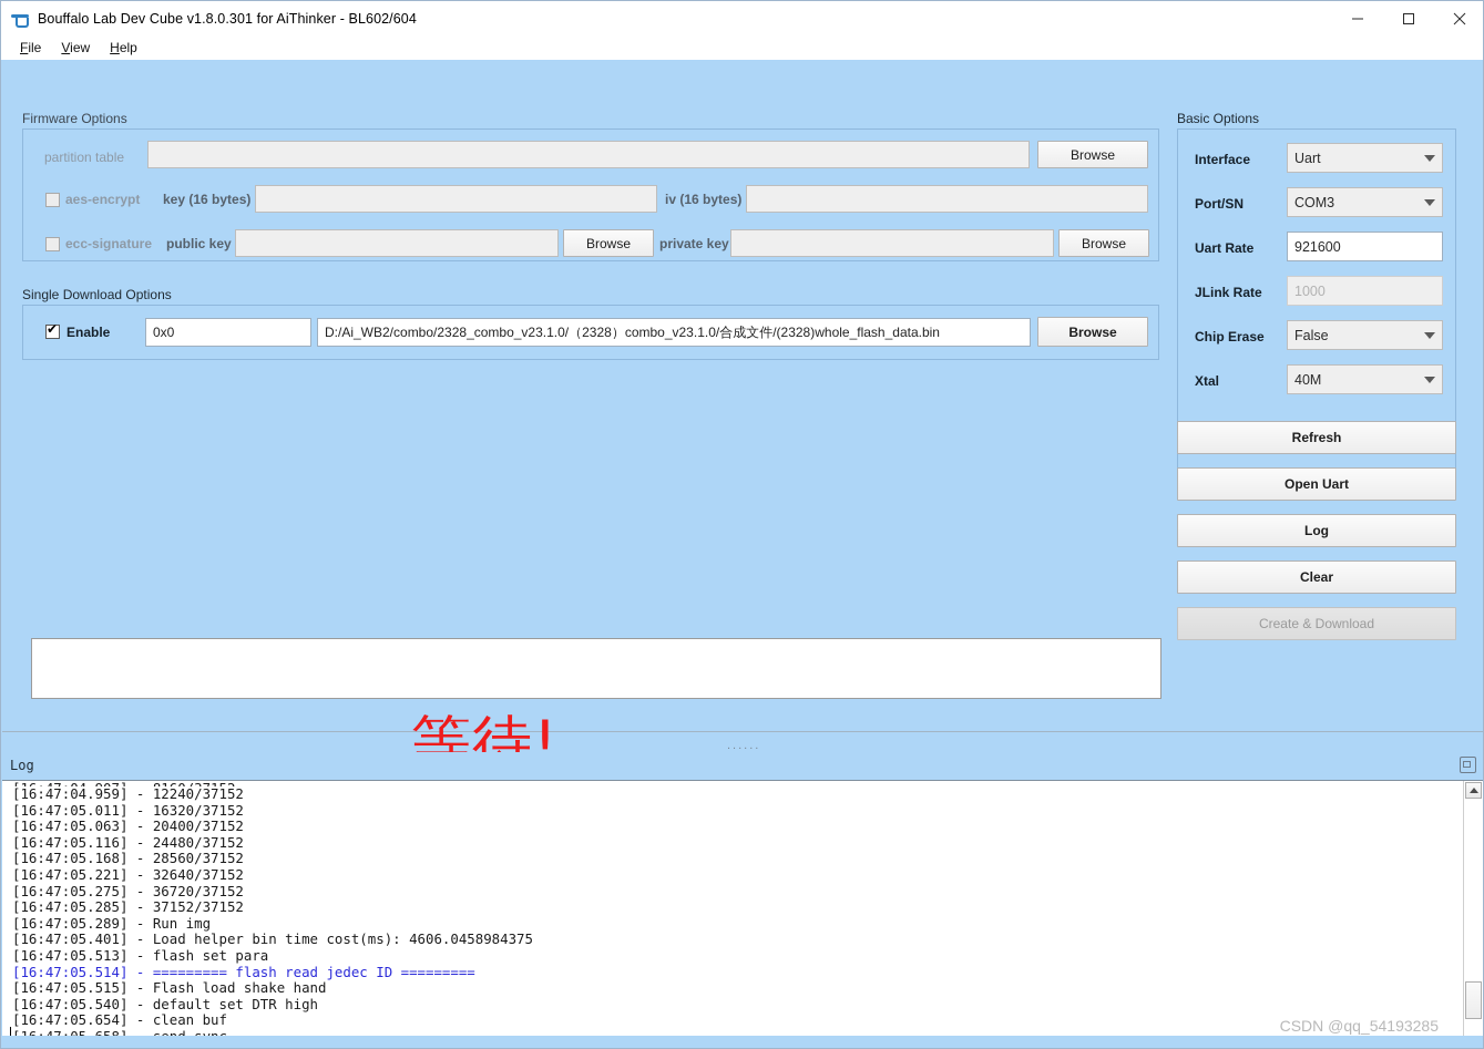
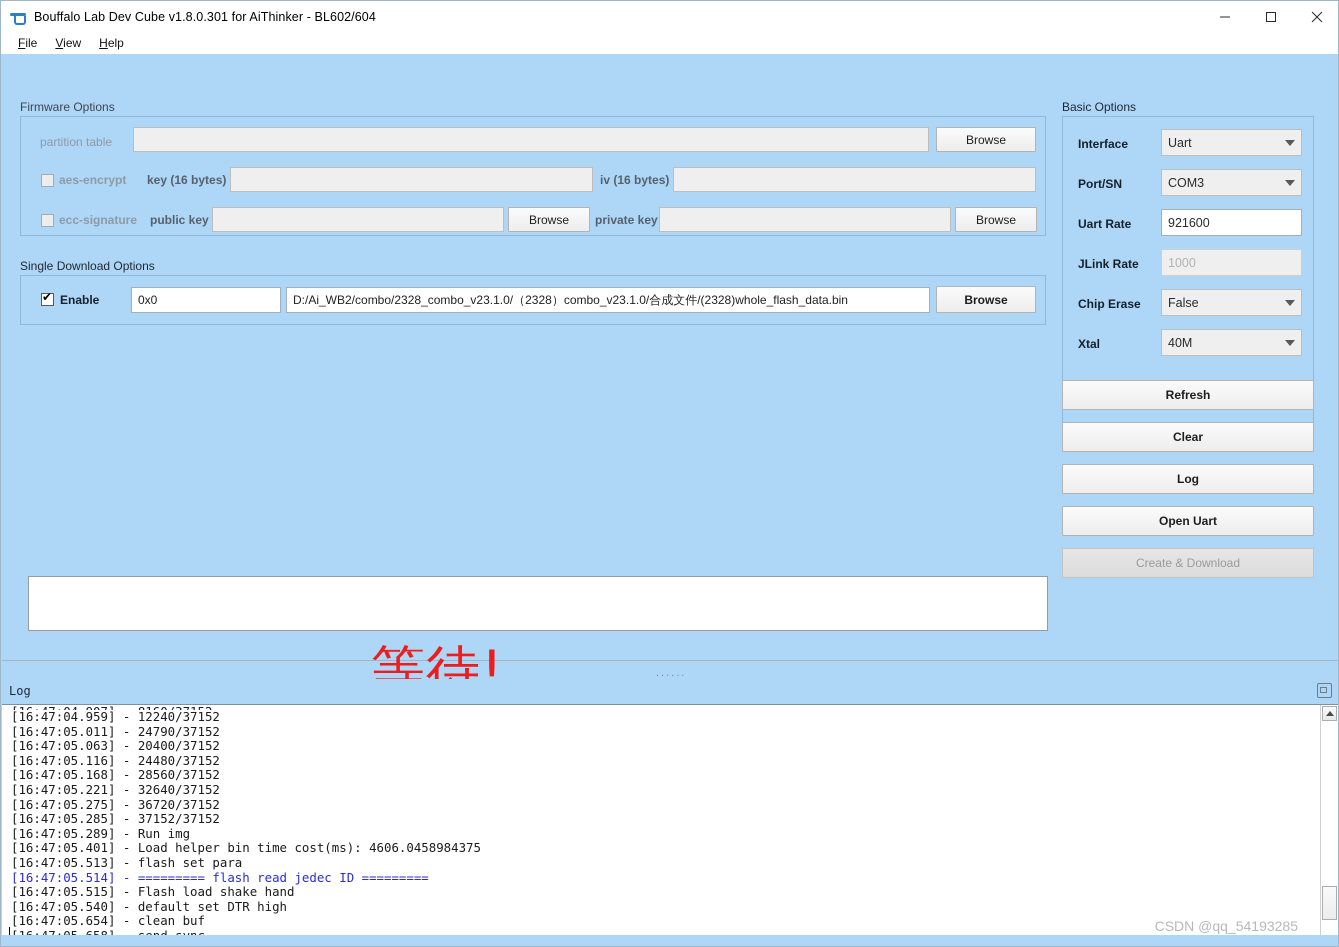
  Bouffalo Lab Dev Cube v1.8.0.301 for AiThinker - BL602/604
  File
  View
  Help
  Firmware Options
  partition table
  Browse
  aes-encrypt
  key (16 bytes)
  iv (16 bytes)
  ecc-signature
  public key
  Browse
  private key
  Browse
  Single Download Options
  Enable
  0x0
  D:/Ai_WB2/combo/2328_combo_v23.1.0/（2328）combo_v23.1.0/合成文件/(2328)whole_flash_data.bin
  Browse
  Basic Options
  Interface
  Uart
  Port/SN
  COM3
  Uart Rate
  921600
  JLink Rate
  1000
  Chip Erase
  False
  Xtal
  40M
  Refresh
- Open Uart
+ Clear
  Log
- Clear
+ Open Uart
  Create & Download
  ......
  等待!
  Log
  [16:47:04.959] - 12240/37152
- [16:47:05.011] - 16320/37152
+ [16:47:05.011] - 24790/37152
  [16:47:05.063] - 20400/37152
  [16:47:05.116] - 24480/37152
  [16:47:05.168] - 28560/37152
  [16:47:05.221] - 32640/37152
  [16:47:05.275] - 36720/37152
  [16:47:05.285] - 37152/37152
  [16:47:05.289] - Run img
  [16:47:05.401] - Load helper bin time cost(ms): 4606.0458984375
  [16:47:05.513] - flash set para
  [16:47:05.514] - ========= flash read jedec ID =========
  [16:47:05.515] - Flash load shake hand
  [16:47:05.540] - default set DTR high
  [16:47:05.654] - clean buf
  CSDN @qq_54193285
